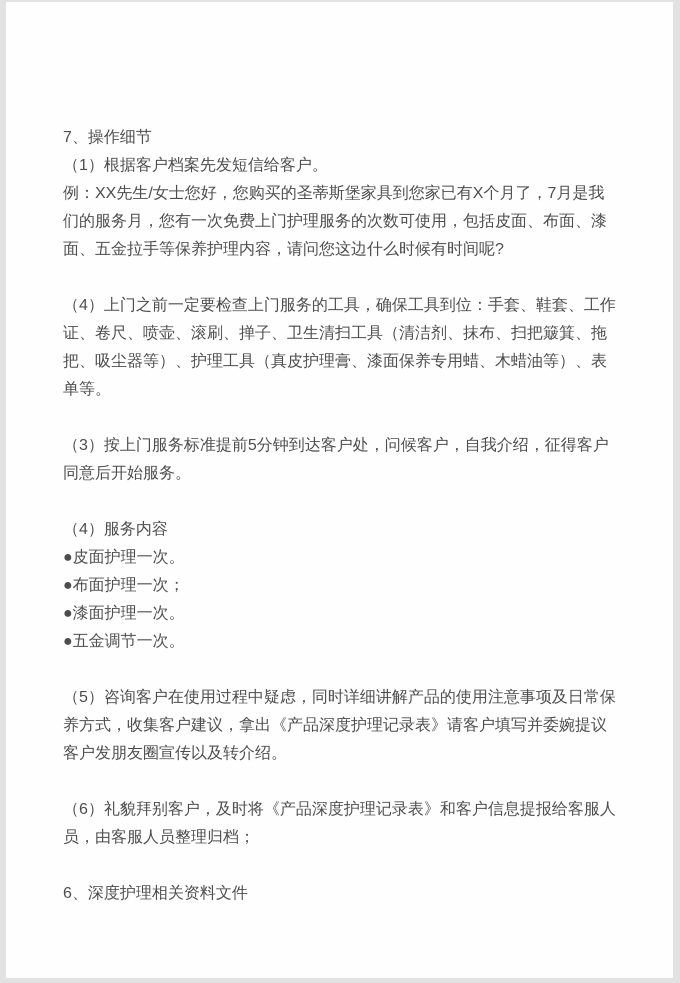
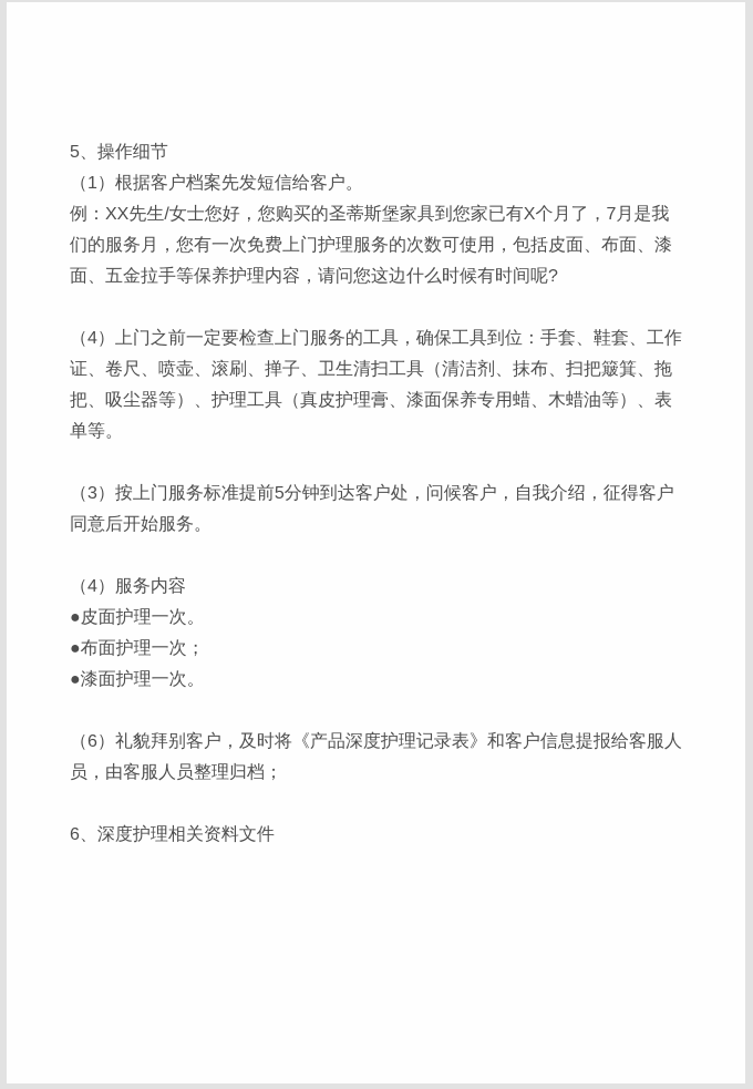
- 7、操作细节
+ 5、操作细节
  （1）根据客户档案先发短信给客户。
  例：XX先生/女士您好，您购买的圣蒂斯堡家具到您家已有X个月了，7月是我们的服务月，您有一次免费上门护理服务的次数可使用，包括皮面、布面、漆面、五金拉手等保养护理内容，请问您这边什么时候有时间呢?
  （4）上门之前一定要检查上门服务的工具，确保工具到位：手套、鞋套、工作证、卷尺、喷壶、滚刷、掸子、卫生清扫工具（清洁剂、抹布、扫把簸箕、拖把、吸尘器等）、护理工具（真皮护理膏、漆面保养专用蜡、木蜡油等）、表单等。
  （3）按上门服务标准提前5分钟到达客户处，问候客户，自我介绍，征得客户同意后开始服务。
  （4）服务内容
  ●皮面护理一次。
  ●布面护理一次；
  ●漆面护理一次。
- ●五金调节一次。
- （5）咨询客户在使用过程中疑虑，同时详细讲解产品的使用注意事项及日常保养方式，收集客户建议，拿出《产品深度护理记录表》请客户填写并委婉提议客户发朋友圈宣传以及转介绍。
  （6）礼貌拜别客户，及时将《产品深度护理记录表》和客户信息提报给客服人员，由客服人员整理归档；
  6、深度护理相关资料文件
